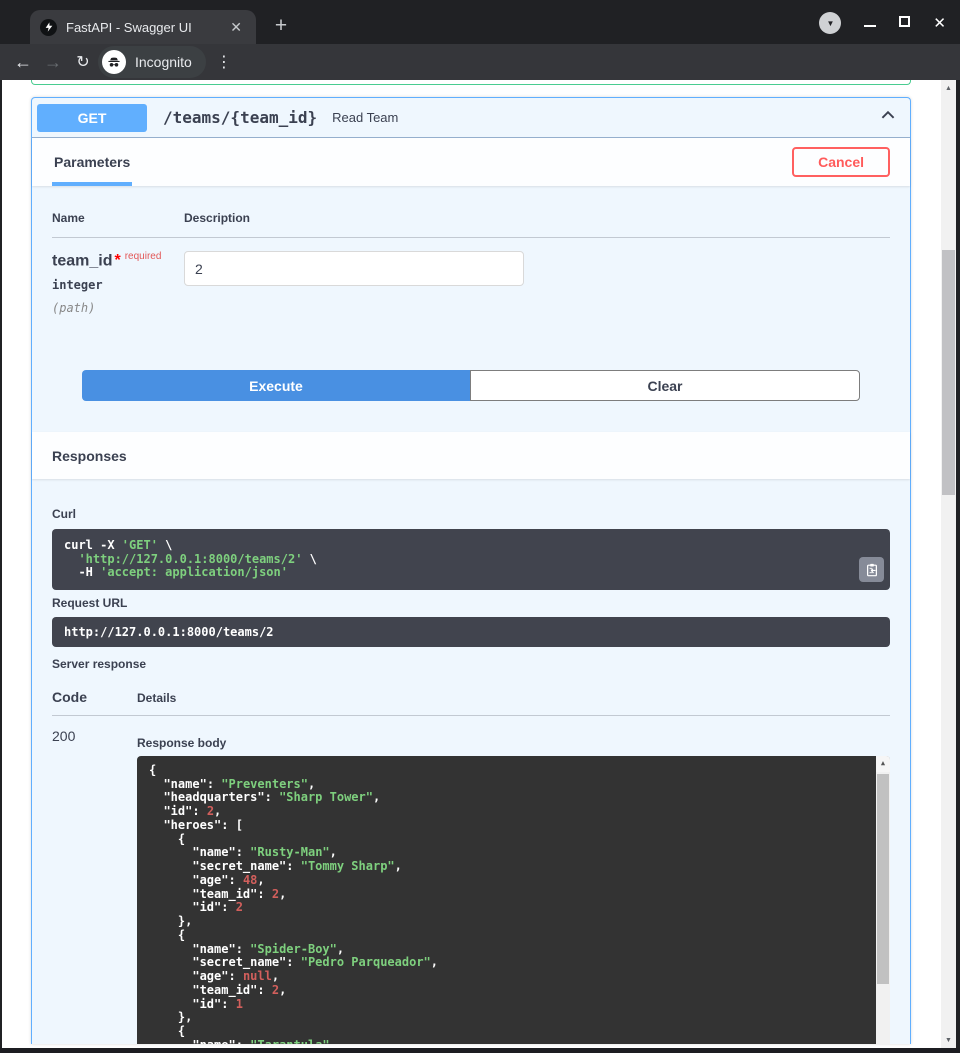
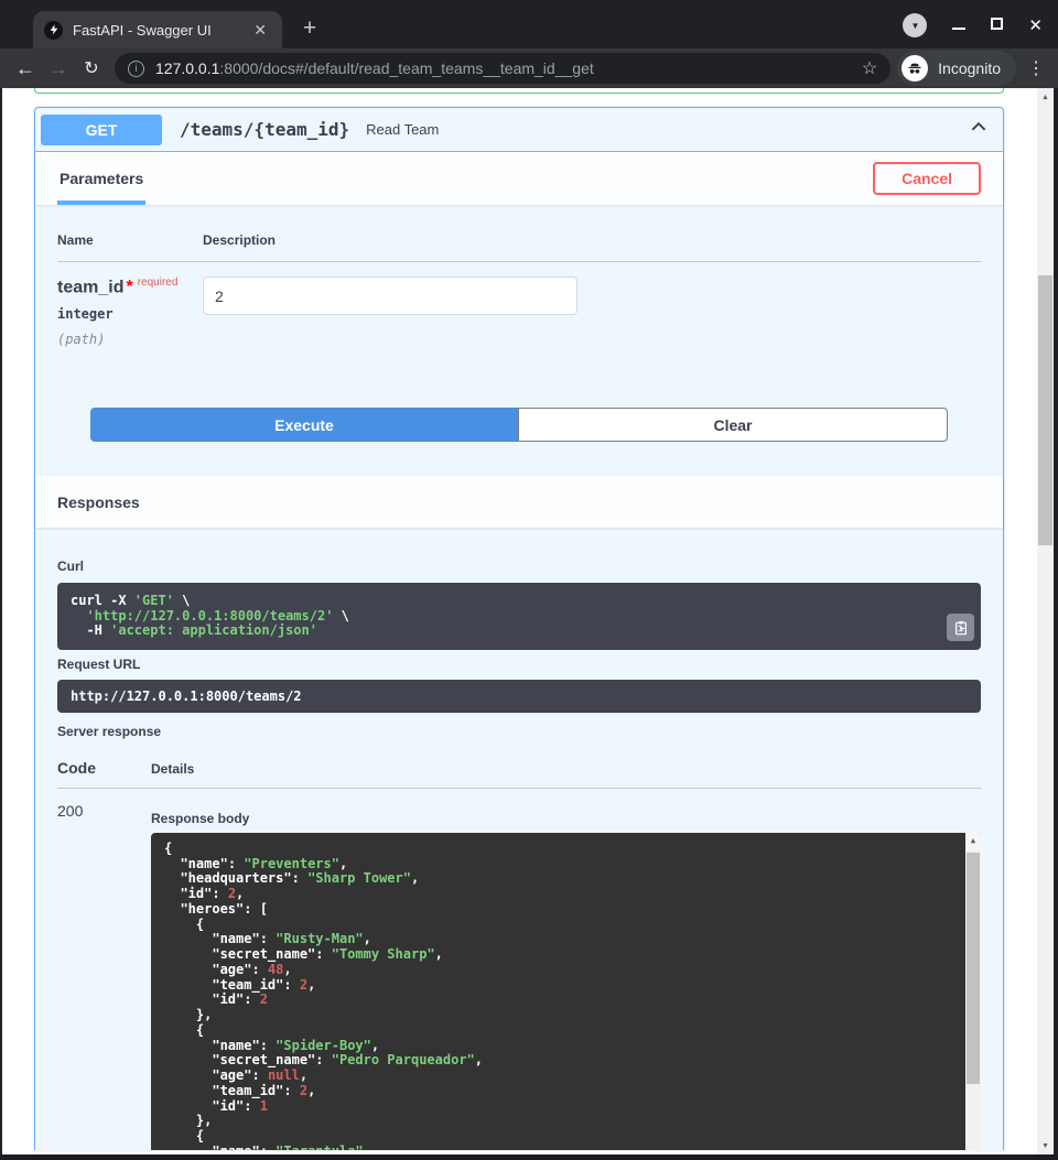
  FastAPI - Swagger UI
  ✕
  +
  ▼
  ✕
  ←
  →
  ↻
+ i
+ 127.0.0.1:8000/docs#/default/read_team_teams__team_id__get
+ ☆
  Incognito
  ⋮
  GET
  /teams/{team_id}
  Read Team
  Parameters
  Cancel
  Name
  Description
  team_id* required
  integer
  (path)
  2
  Execute
  Clear
  Responses
  Curl
  curl -X 'GET' \
  'http://127.0.0.1:8000/teams/2' \
  -H 'accept: application/json'
  Request URL
  http://127.0.0.1:8000/teams/2
  Server response
  Code
  Details
  200
  Response body
  {
  "name": "Preventers",
  "headquarters": "Sharp Tower",
  "id": 2,
  "heroes": [
  {
  "name": "Rusty-Man",
  "secret_name": "Tommy Sharp",
  "age": 48,
  "team_id": 2,
  "id": 2
  },
  {
  "name": "Spider-Boy",
  "secret_name": "Pedro Parqueador",
  "age": null,
  "team_id": 2,
  "id": 1
  },
  {
  ▲
